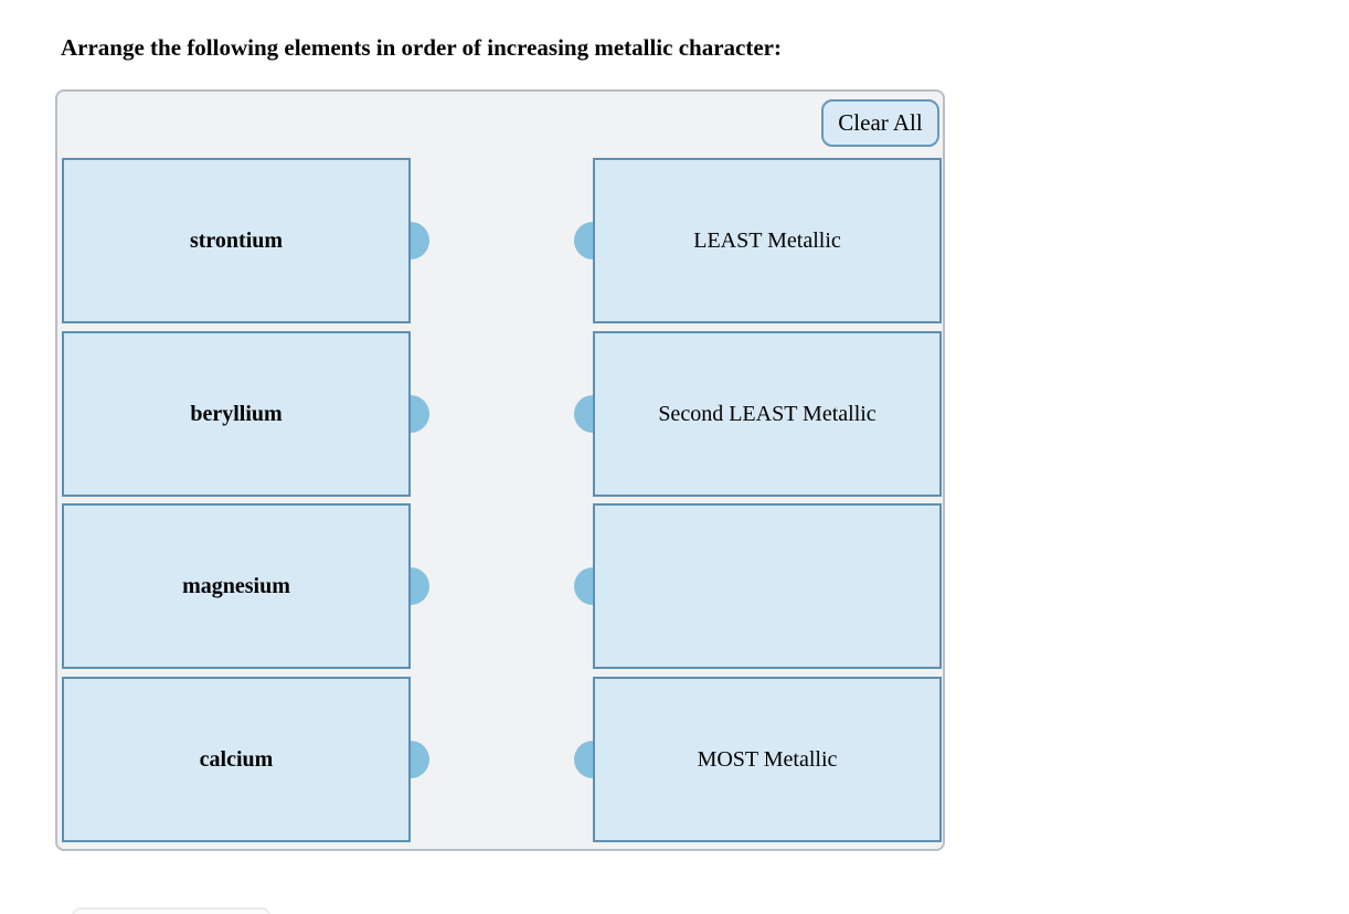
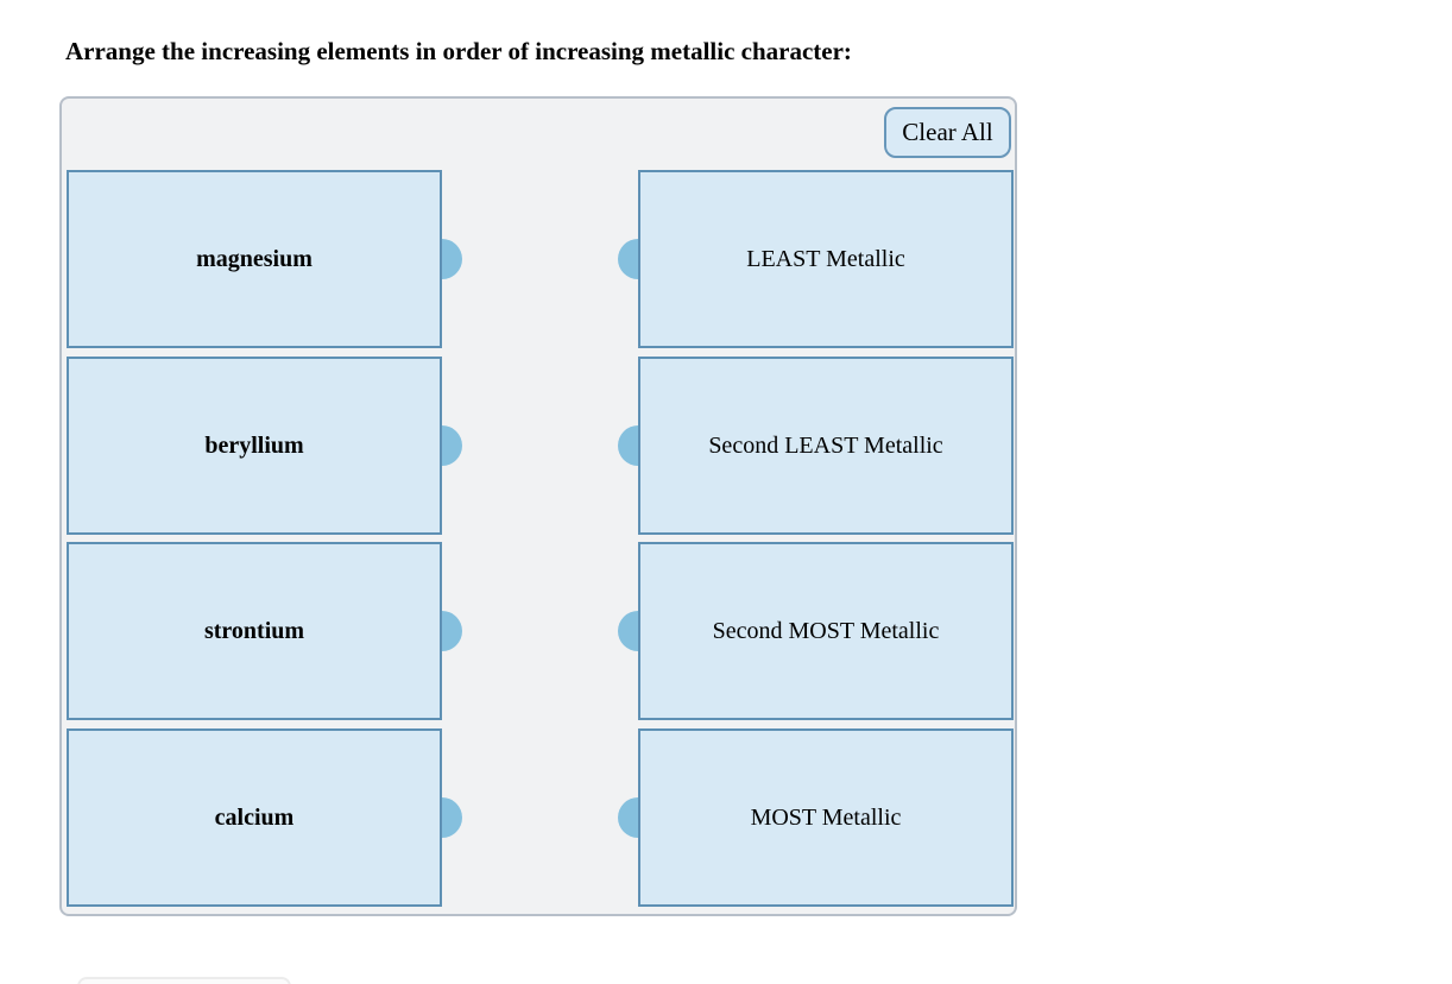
- Arrange the following elements in order of increasing metallic character:
+ Arrange the increasing elements in order of increasing metallic character:
  Clear All
- strontium
+ magnesium
  LEAST Metallic
  beryllium
  Second LEAST Metallic
- magnesium
+ strontium
+ Second MOST Metallic
  calcium
  MOST Metallic
